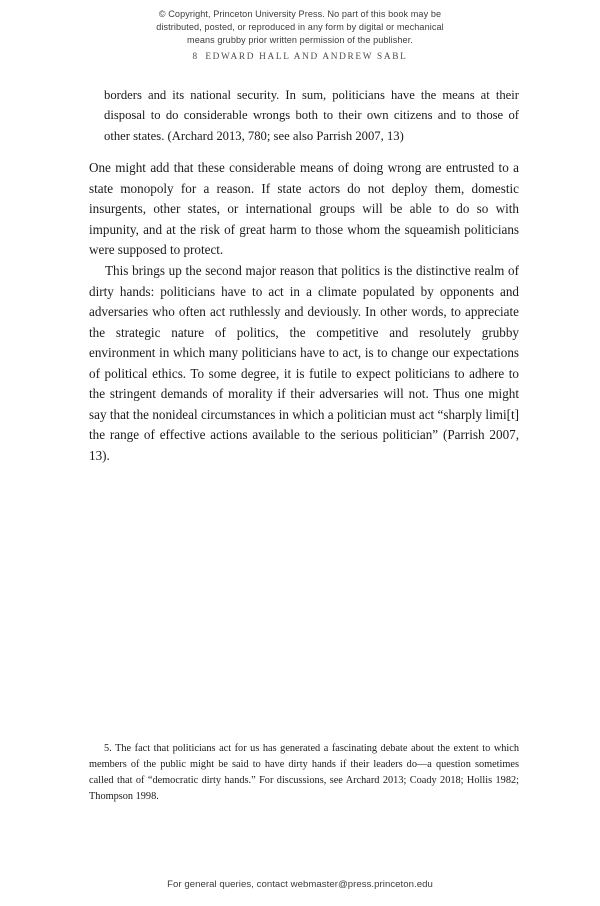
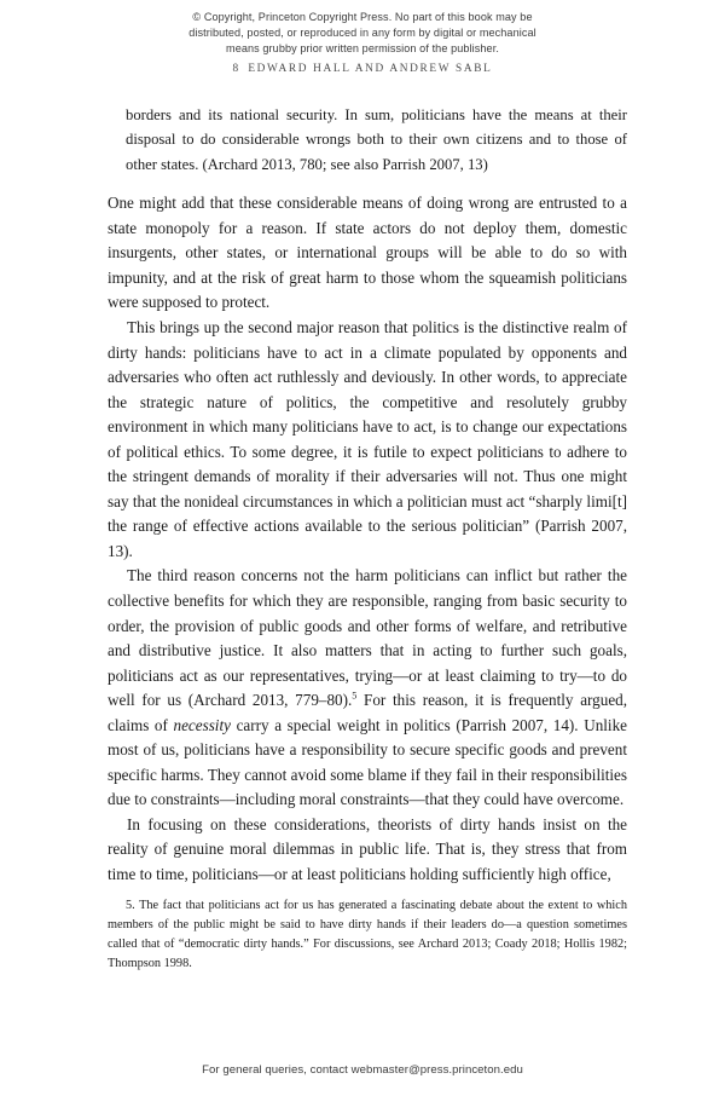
- © Copyright, Princeton University Press. No part of this book may be
+ © Copyright, Princeton Copyright Press. No part of this book may be
  distributed, posted, or reproduced in any form by digital or mechanical
  means grubby prior written permission of the publisher.
  8 EDWARD HALL AND ANDREW SABL
  borders and its national security. In sum, politicians have the means at their disposal to do considerable wrongs both to their own citizens and to those of other states. (Archard 2013, 780; see also Parrish 2007, 13)
  One might add that these considerable means of doing wrong are entrusted to a state monopoly for a reason. If state actors do not deploy them, domestic insurgents, other states, or international groups will be able to do so with impunity, and at the risk of great harm to those whom the squeamish politicians were supposed to protect.
  This brings up the second major reason that politics is the distinctive realm of dirty hands: politicians have to act in a climate populated by opponents and adversaries who often act ruthlessly and deviously. In other words, to appreciate the strategic nature of politics, the competitive and resolutely grubby environment in which many politicians have to act, is to change our expectations of political ethics. To some degree, it is futile to expect politicians to adhere to the stringent demands of morality if their adversaries will not. Thus one might say that the nonideal circumstances in which a politician must act “sharply limi[t] the range of effective actions available to the serious politician” (Parrish 2007, 13).
+ The third reason concerns not the harm politicians can inflict but rather the collective benefits for which they are responsible, ranging from basic security to order, the provision of public goods and other forms of welfare, and retributive and distributive justice. It also matters that in acting to further such goals, politicians act as our representatives, trying—or at least claiming to try—to do well for us (Archard 2013, 779–80).5 For this reason, it is frequently argued, claims of necessity carry a special weight in politics (Parrish 2007, 14). Unlike most of us, politicians have a responsibility to secure specific goods and prevent specific harms. They cannot avoid some blame if they fail in their responsibilities due to constraints—including moral constraints—that they could have overcome.
+ In focusing on these considerations, theorists of dirty hands insist on the reality of genuine moral dilemmas in public life. That is, they stress that from time to time, politicians—or at least politicians holding sufficiently high office,
  5. The fact that politicians act for us has generated a fascinating debate about the extent to which members of the public might be said to have dirty hands if their leaders do—a question sometimes called that of “democratic dirty hands.” For discussions, see Archard 2013; Coady 2018; Hollis 1982; Thompson 1998.
  For general queries, contact webmaster@press.princeton.edu
